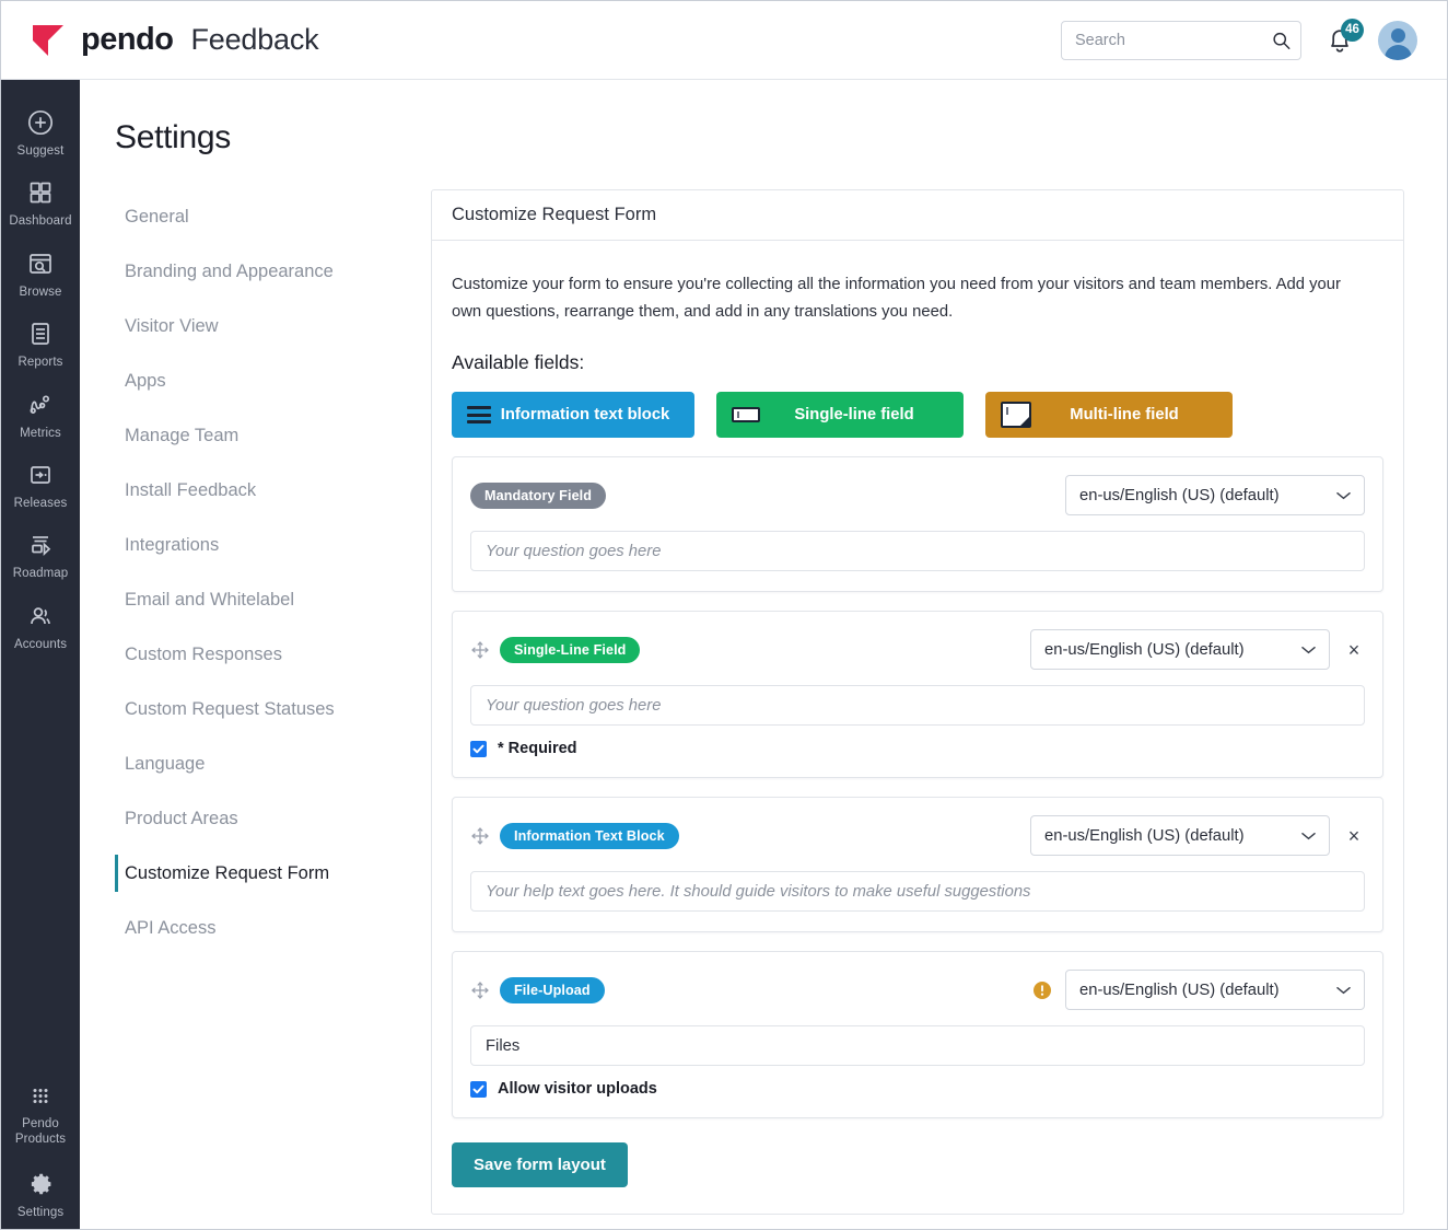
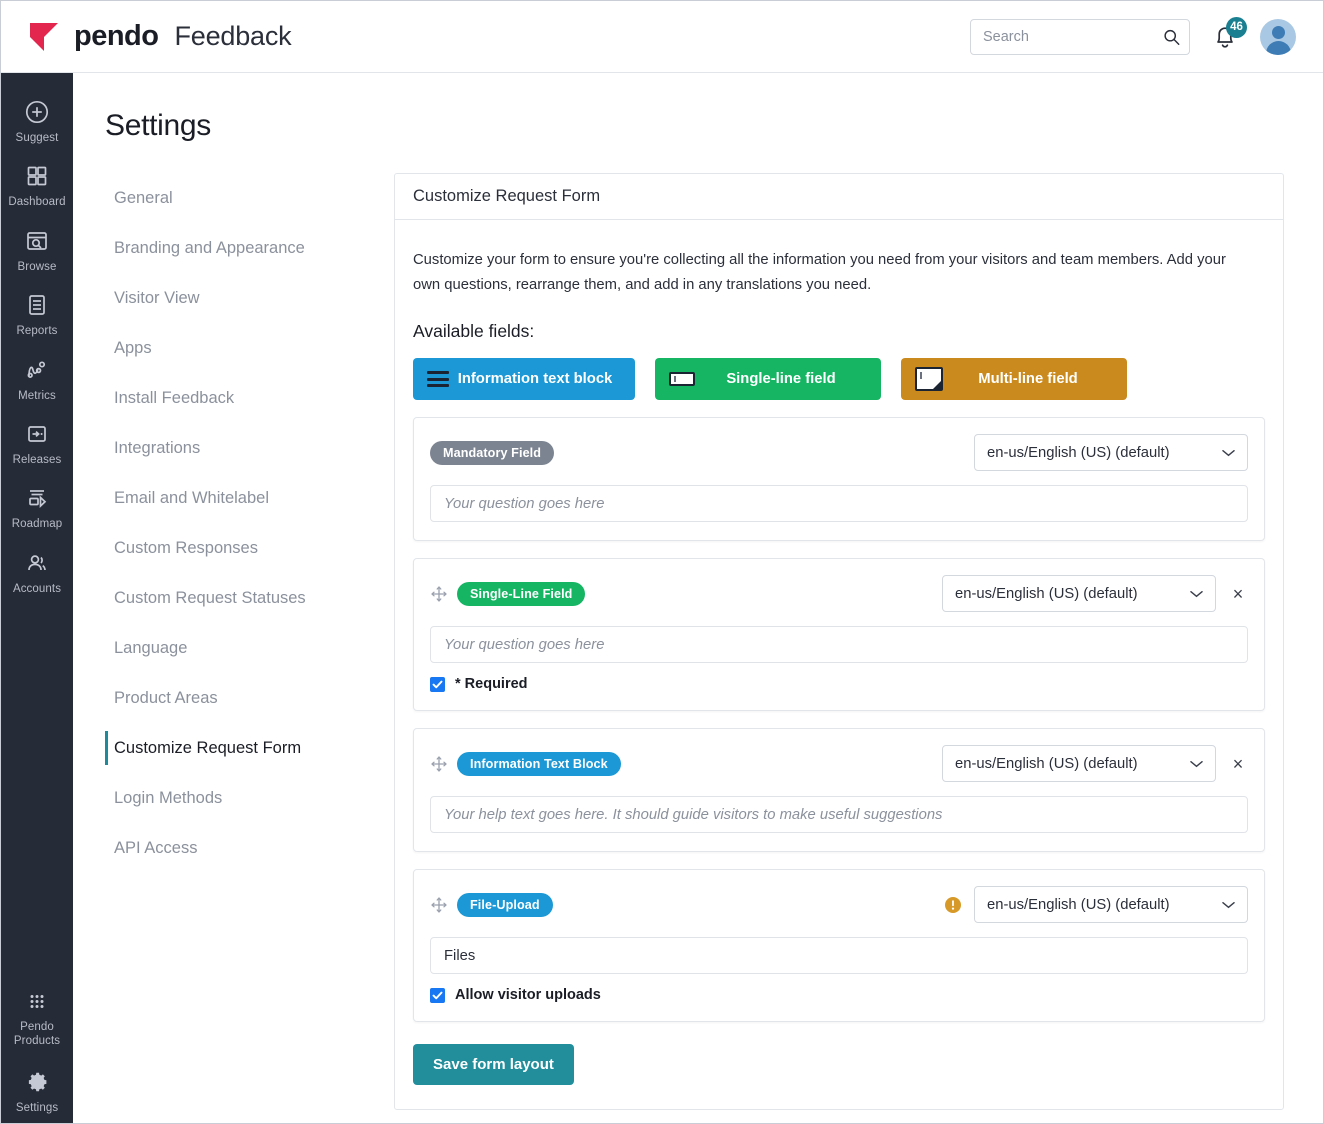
  pendo
  Feedback
  Search
  46
  Suggest
  Dashboard
  Browse
  Reports
  Metrics
  Releases
  Roadmap
  Accounts
  Pendo
  Products
  Settings
  Settings
  General
  Branding and Appearance
  Visitor View
  Apps
- Manage Team
  Install Feedback
  Integrations
  Email and Whitelabel
  Custom Responses
  Custom Request Statuses
  Language
  Product Areas
  Customize Request Form
+ Login Methods
  API Access
  Customize Request Form
  Customize your form to ensure you're collecting all the information you need from your visitors and team members. Add your own questions, rearrange them, and add in any translations you need.
  Available fields:
  Information text block
  Single-line field
  Multi-line field
  Mandatory Field
  en-us/English (US) (default)
  Your question goes here
  Single-Line Field
  en-us/English (US) (default)
  ×
  Your question goes here
  * Required
  Information Text Block
  en-us/English (US) (default)
  ×
  Your help text goes here. It should guide visitors to make useful suggestions
  File-Upload
  en-us/English (US) (default)
  Files
  Allow visitor uploads
  Save form layout
